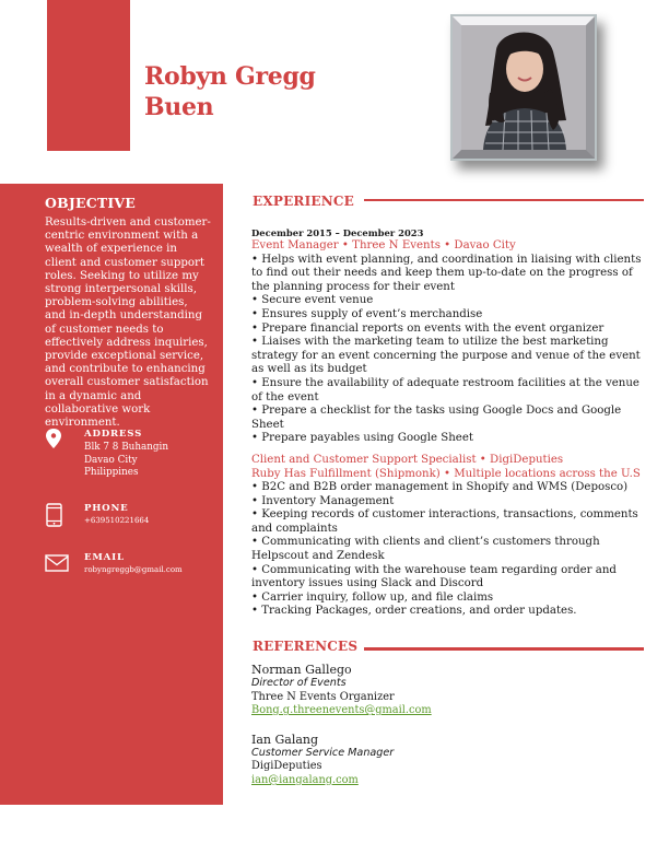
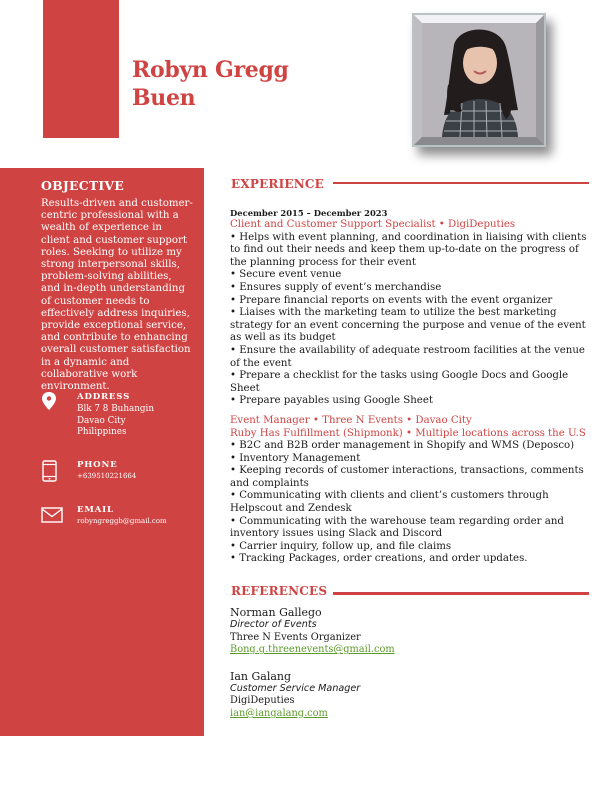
  Robyn Gregg
  Buen
  OBJECTIVE
- Results-driven and customer-centric environment with a wealth of experience in client and customer support roles. Seeking to utilize my strong interpersonal skills, problem-solving abilities, and in-depth understanding of customer needs to effectively address inquiries, provide exceptional service, and contribute to enhancing overall customer satisfaction in a dynamic and collaborative work environment.
+ Results-driven and customer-centric professional with a wealth of experience in client and customer support roles. Seeking to utilize my strong interpersonal skills, problem-solving abilities, and in-depth understanding of customer needs to effectively address inquiries, provide exceptional service, and contribute to enhancing overall customer satisfaction in a dynamic and collaborative work environment.
  ADDRESS
  Blk 7 8 Buhangin
  Davao City
  Philippines
  PHONE
  +639510221664
  EMAIL
  robyngreggb@gmail.com
  EXPERIENCE
  December 2015 – December 2023
- Event Manager • Three N Events • Davao City
+ Client and Customer Support Specialist • DigiDeputies
  • Helps with event planning, and coordination in liaising with clients to find out their needs and keep them up-to-date on the progress of the planning process for their event
  • Secure event venue
  • Ensures supply of event’s merchandise
  • Prepare financial reports on events with the event organizer
  • Liaises with the marketing team to utilize the best marketing strategy for an event concerning the purpose and venue of the event as well as its budget
  • Ensure the availability of adequate restroom facilities at the venue of the event
  • Prepare a checklist for the tasks using Google Docs and Google Sheet
  • Prepare payables using Google Sheet
- Client and Customer Support Specialist • DigiDeputies
+ Event Manager • Three N Events • Davao City
  Ruby Has Fulfillment (Shipmonk) • Multiple locations across the U.S
  • B2C and B2B order management in Shopify and WMS (Deposco)
  • Inventory Management
  • Keeping records of customer interactions, transactions, comments and complaints
  • Communicating with clients and client’s customers through Helpscout and Zendesk
  • Communicating with the warehouse team regarding order and inventory issues using Slack and Discord
  • Carrier inquiry, follow up, and file claims
  • Tracking Packages, order creations, and order updates.
  REFERENCES
  Norman Gallego
  Director of Events
  Three N Events Organizer
  Bong.g.threenevents@gmail.com
  Ian Galang
  Customer Service Manager
  DigiDeputies
  ian@iangalang.com
